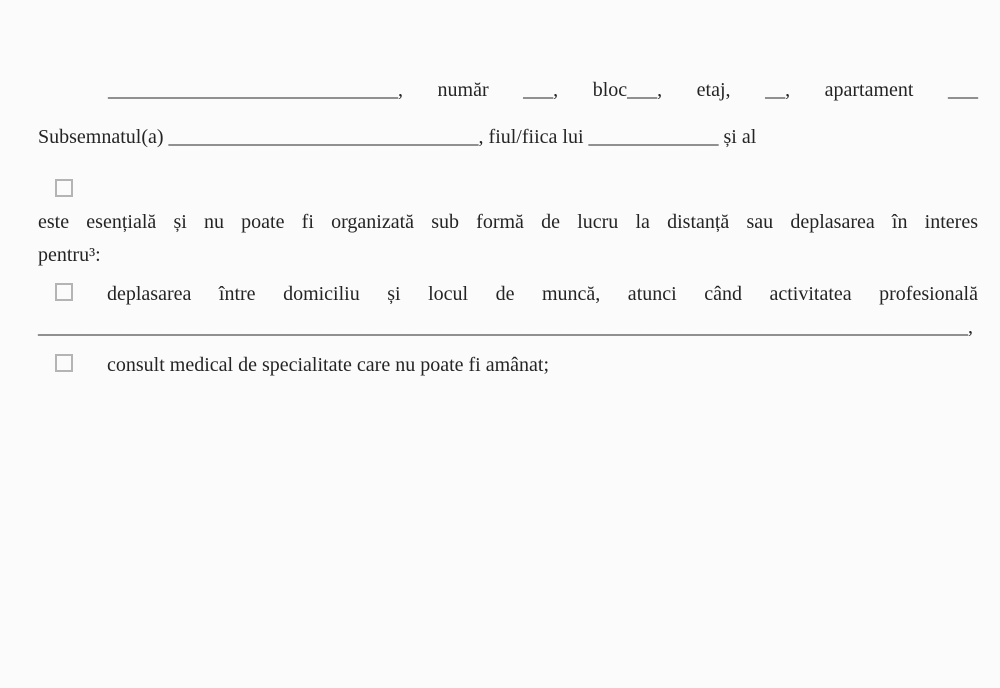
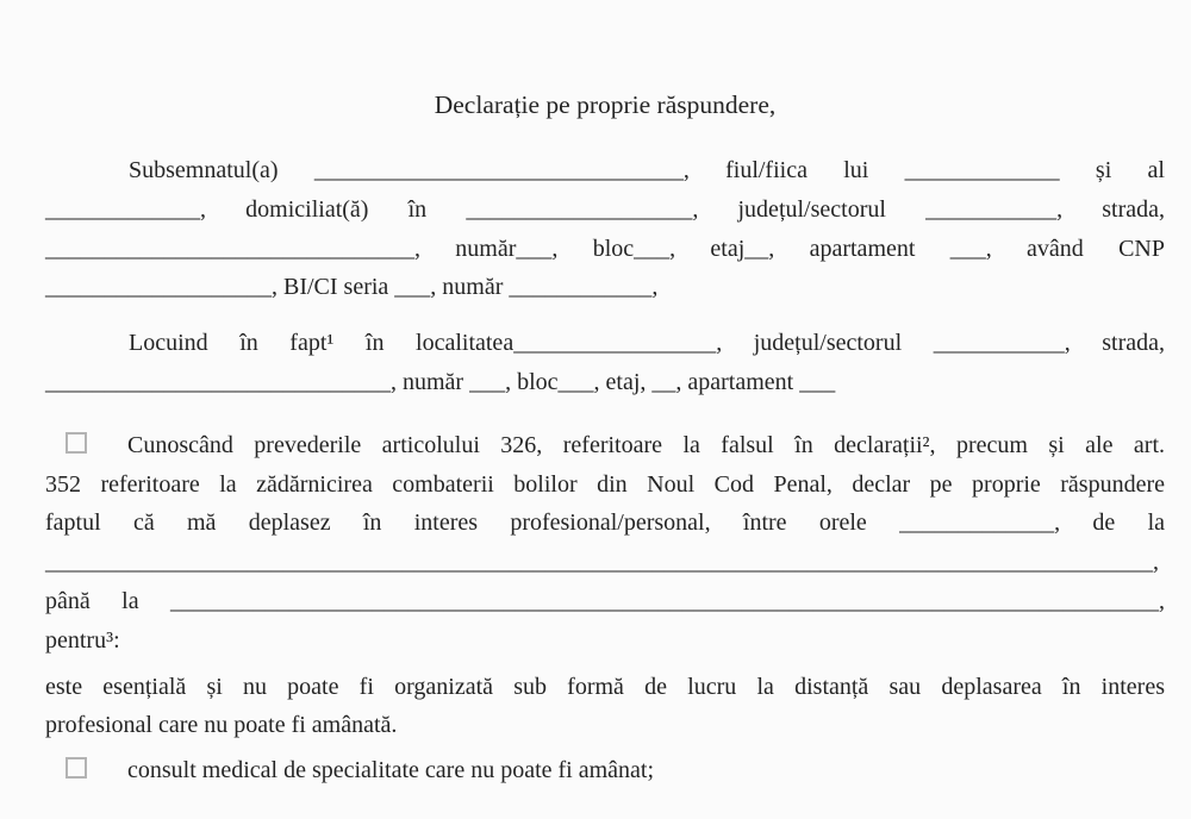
+ Declarație pe proprie răspundere,
- _____________________________, număr ___, bloc___, etaj, __, apartament ___
+ Subsemnatul(a) _______________________________, fiul/fiica lui _____________ și al
+ _____________, domiciliat(ă) în ___________________, județul/sectorul ___________, strada,
+ _______________________________, număr___, bloc___, etaj__, apartament ___, având CNP
+ ___________________, BI/CI seria ___, număr ____________,
+ Locuind în fapt¹ în localitatea_________________, județul/sectorul ___________, strada,
- Subsemnatul(a) _______________________________, fiul/fiica lui _____________ și al
+ _____________________________, număr ___, bloc___, etaj, __, apartament ___
+ Cunoscând prevederile articolului 326, referitoare la falsul în declarații², precum și ale art.
+ 352 referitoare la zădărnicirea combaterii bolilor din Noul Cod Penal, declar pe proprie răspundere
+ faptul că mă deplasez în interes profesional/personal, între orele _____________, de la
- este esențială și nu poate fi organizată sub formă de lucru la distanță sau deplasarea în interes
+ _____________________________________________________________________________________________,
+ până la ___________________________________________________________________________________,
  pentru³:
- deplasarea între domiciliu și locul de muncă, atunci când activitatea profesională
- _____________________________________________________________________________________________,
+ este esențială și nu poate fi organizată sub formă de lucru la distanță sau deplasarea în interes
+ profesional care nu poate fi amânată.
  consult medical de specialitate care nu poate fi amânat;
